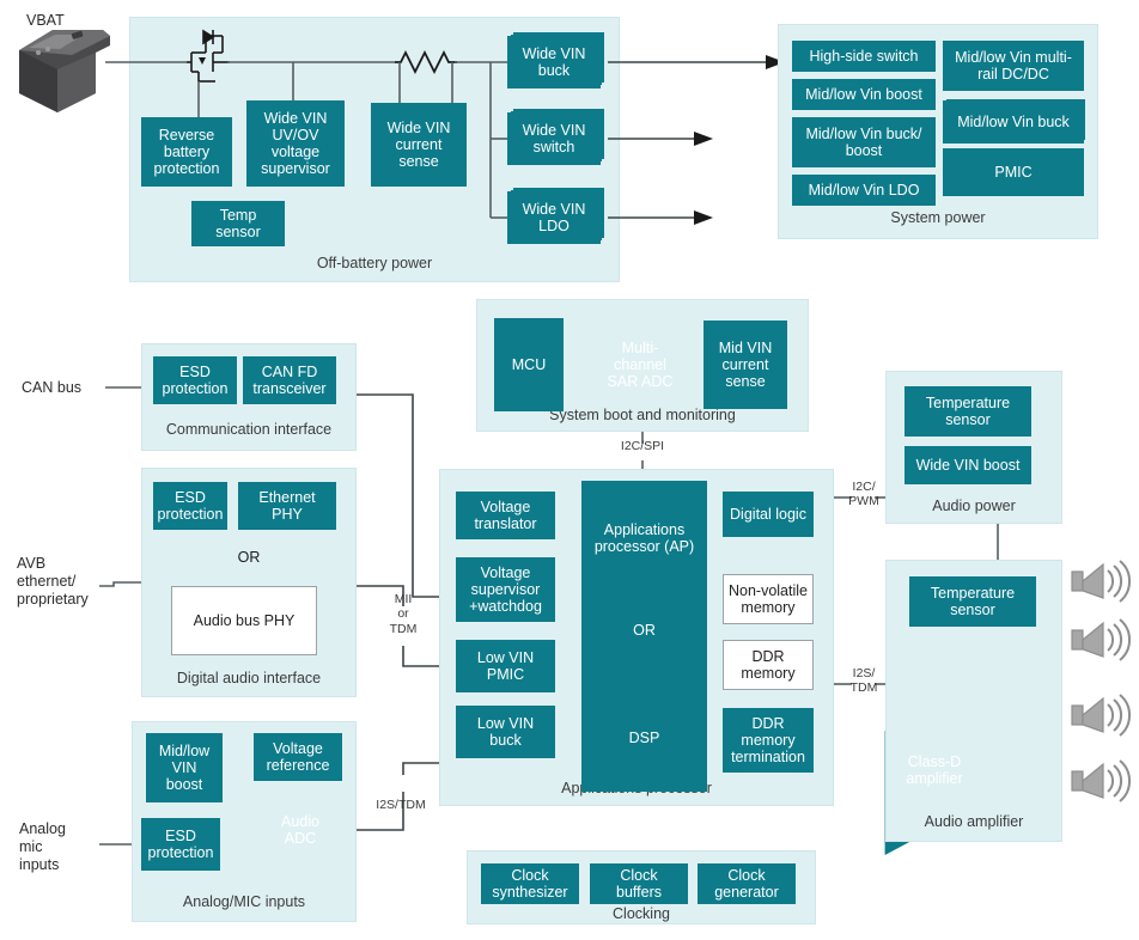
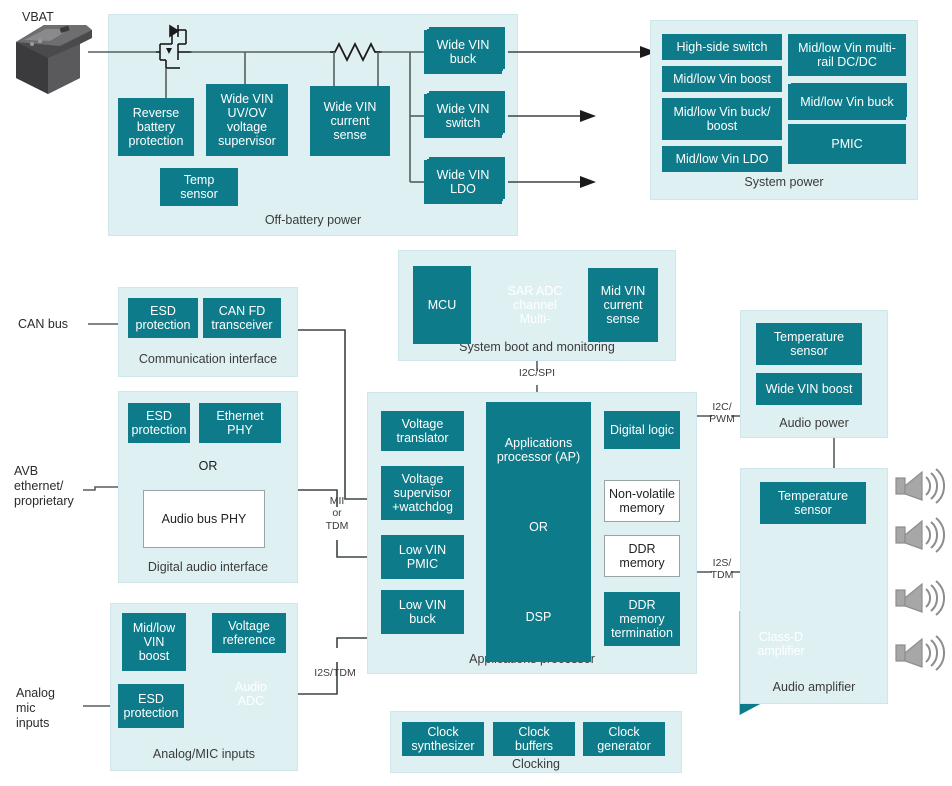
  Off-battery power
  VBAT
  Reverse
  battery
  protection
  Wide VIN
  UV/OV
  voltage
  supervisor
  Temp
  sensor
  Wide VIN
  current
  sense
  Wide VIN
  buck
  Wide VIN
  switch
  Wide VIN
  LDO
  System power
  High-side switch
  Mid/low Vin boost
  Mid/low Vin buck/
  boost
  Mid/low Vin LDO
  Mid/low Vin multi-
  rail DC/DC
  Mid/low Vin buck
  PMIC
  Communication interface
  CAN bus
  ESD
  protection
  CAN FD
  transceiver
  Digital audio interface
  AVB
  ethernet/
  proprietary
  ESD
  protection
  Ethernet
  PHY
  OR
  Audio bus PHY
  MII
  or
  TDM
  Analog/MIC inputs
  Analog
  mic
  inputs
  Mid/low
  VIN
  boost
  Voltage
  reference
  ESD
  protection
  Audio
  ADC
  I2S/TDM
  System boot and monitoring
  MCU
- Multi-
+ SAR ADC
  channel
- SAR ADC
+ Multi-
  Mid VIN
  current
  sense
  I2C/SPI
  Voltage
  translator
  Voltage
  supervisor
  +watchdog
  Low VIN
  PMIC
  Low VIN
  buck
  Applications
  processor (AP)
  OR
  DSP
  Digital logic
  Non-volatile
  memory
  DDR
  memory
  DDR
  memory
  termination
  I2C/
  PWM
  I2S/
  TDM
  Clocking
  Clock
  synthesizer
  Clock
  buffers
  Clock
  generator
  Audio power
  Temperature
  sensor
  Wide VIN boost
  Audio amplifier
  Temperature
  sensor
  Class-D
  amplifier
